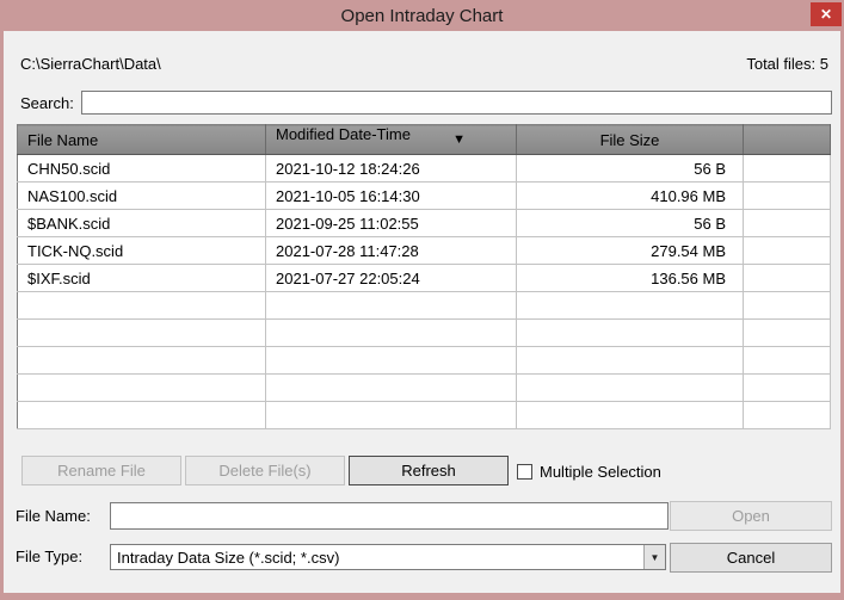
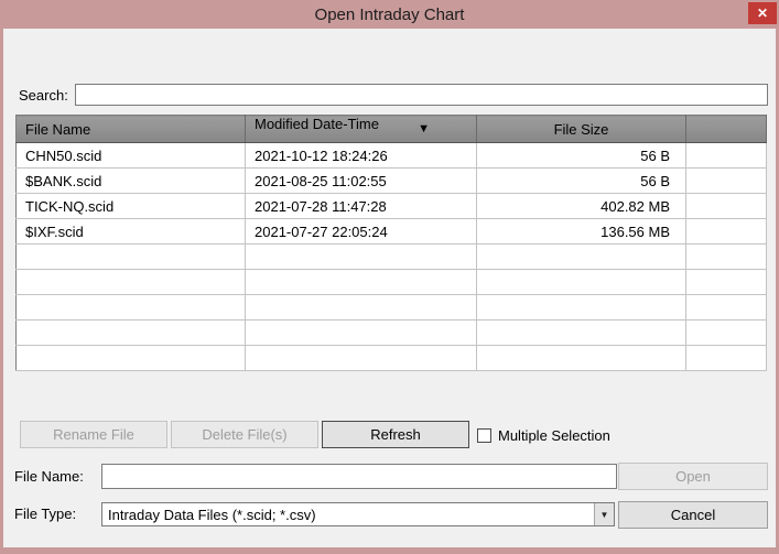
  Open Intraday Chart
  ✕
- C:\SierraChart\Data\
- Total files: 5
  Search:
  File Name	Modified Date-Time ▼	File Size
  CHN50.scid	2021-10-12 18:24:26	56 B
- NAS100.scid	2021-10-05 16:14:30	410.96 MB
- $BANK.scid	2021-09-25 11:02:55	56 B
+ $BANK.scid	2021-08-25 11:02:55	56 B
- TICK-NQ.scid	2021-07-28 11:47:28	279.54 MB
+ TICK-NQ.scid	2021-07-28 11:47:28	402.82 MB
  $IXF.scid	2021-07-27 22:05:24	136.56 MB
  Rename File
  Delete File(s)
  Refresh
  Multiple Selection
  File Name:
  Open
  File Type:
- Intraday Data Size (*.scid; *.csv)
+ Intraday Data Files (*.scid; *.csv)
  ▼
  Cancel
